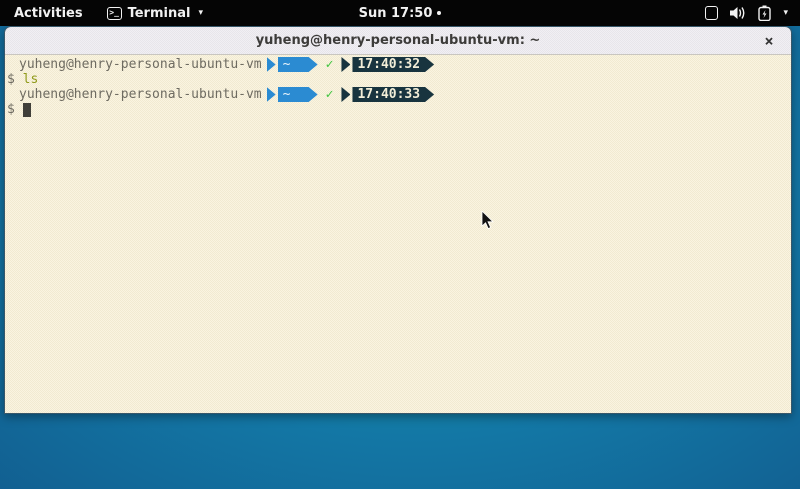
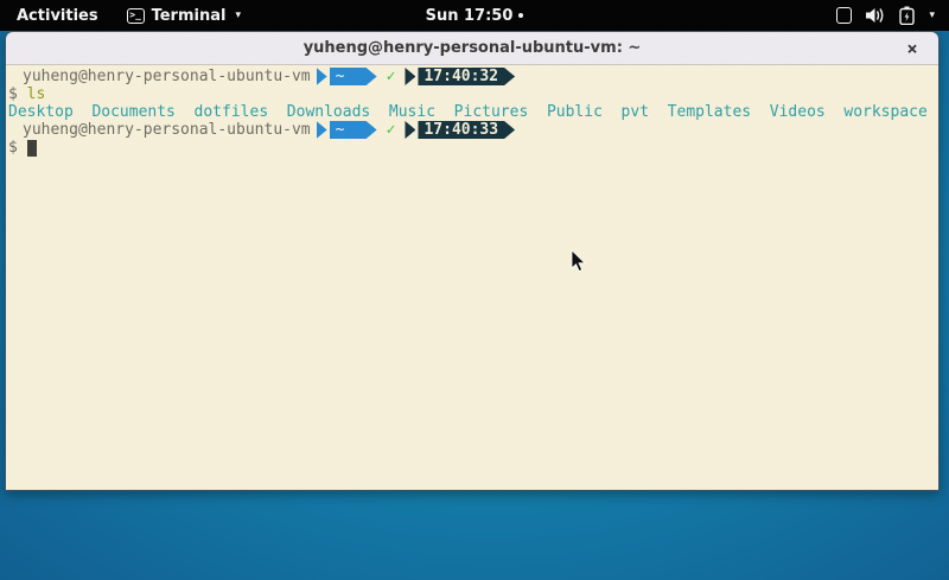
  Activities
  >_
  Terminal
  ▾
  Sun 17:50
  ▾
  yuheng@henry-personal-ubuntu-vm: ~
  ×
  yuheng@henry-personal-ubuntu-vm
  ~
  ✓
  17:40:32
  $
  ls
+ Desktop
+ Documents
+ dotfiles
+ Downloads
+ Music
+ Pictures
+ Public
+ pvt
+ Templates
+ Videos
+ workspace
  yuheng@henry-personal-ubuntu-vm
  ~
  ✓
  17:40:33
  $
